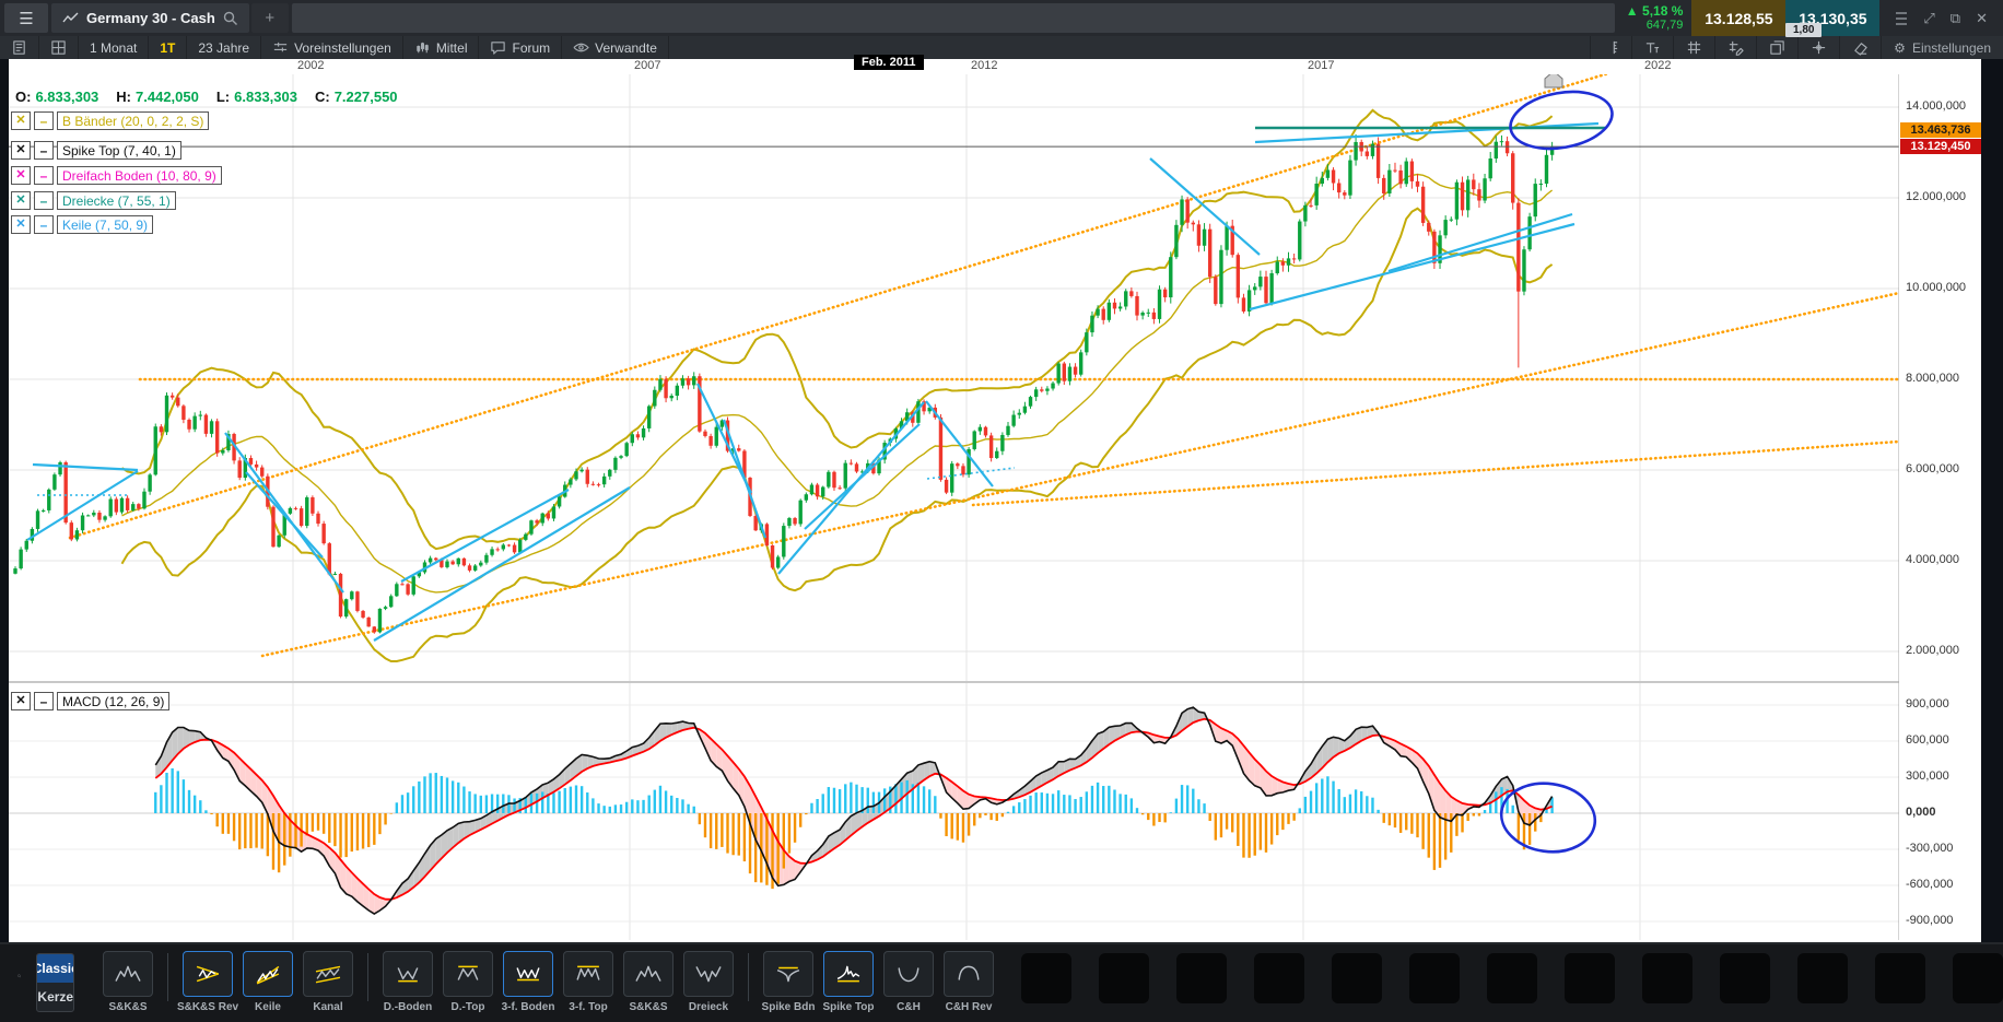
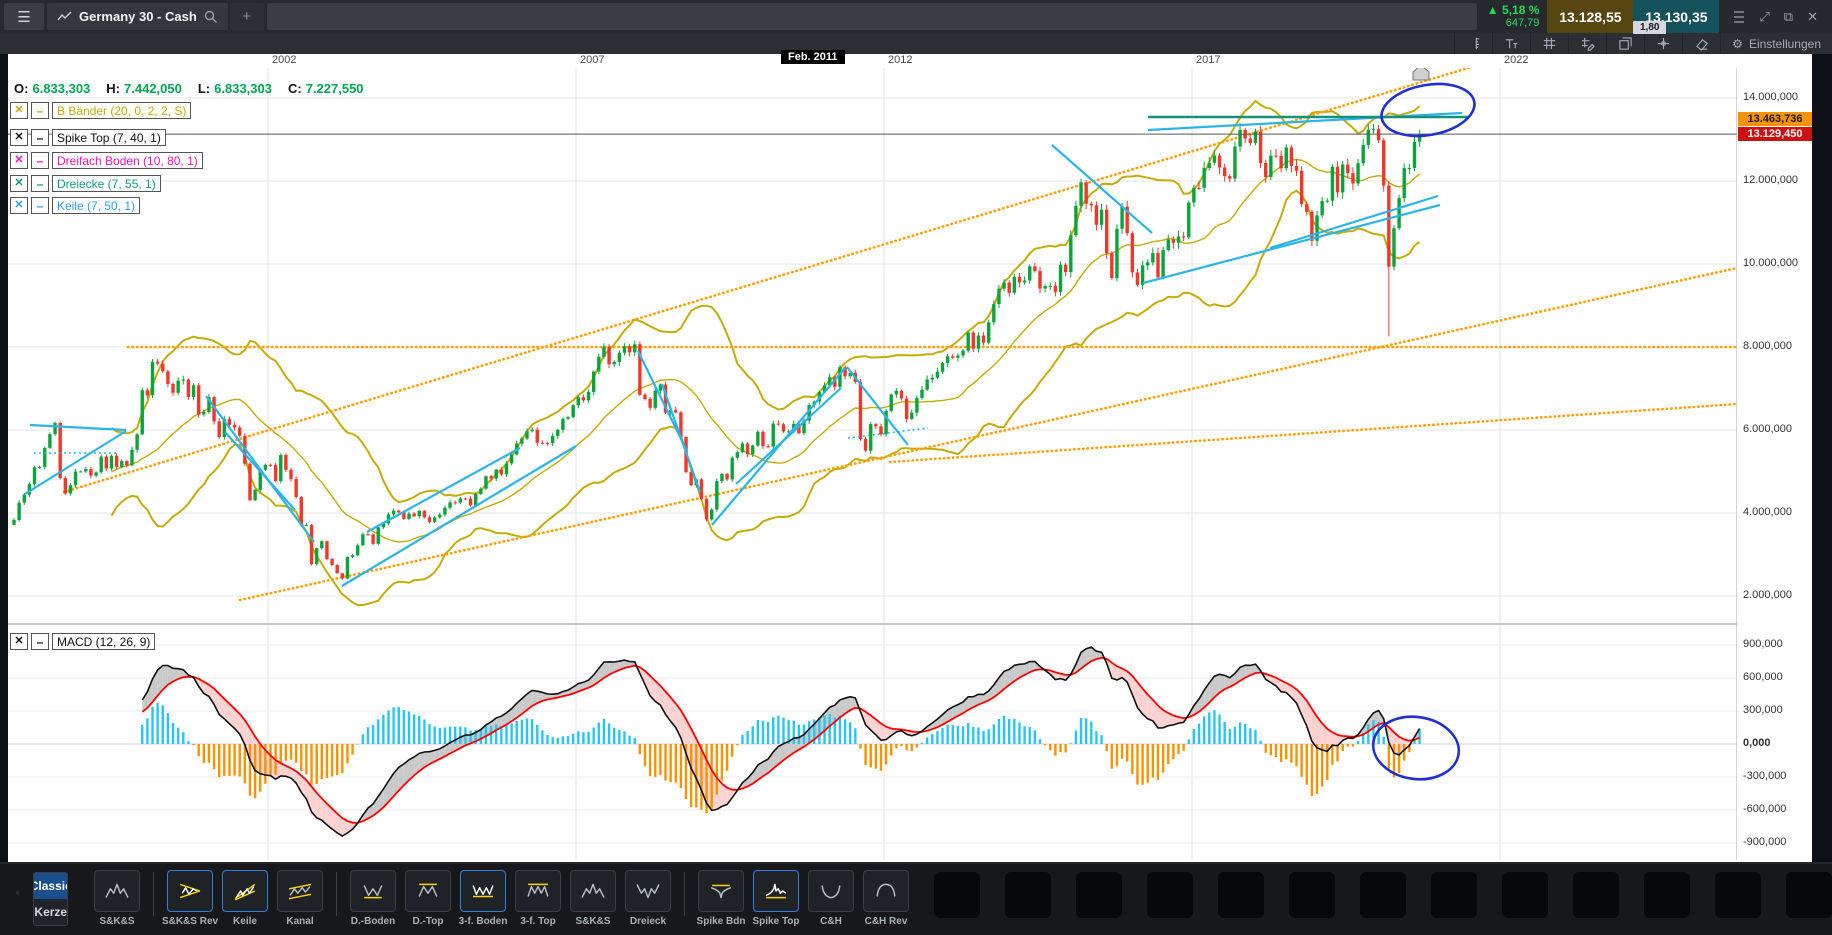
  ☰
  Germany 30 - Cash
  +
  ▲ 5,18 %
  647,79
  13.128,55
  13.130,35
  ⤢
  ⧉
  ✕
  1,80
- 1 Monat
- 1T
- 23 Jahre
- Voreinstellungen
- Mittel
- Forum
- Verwandte
  ⚙
  Einstellungen
  2002
  2007
  2012
  2017
  2022
  Feb. 2011
  14.000,000
  12.000,000
  10.000,000
  8.000,000
  6.000,000
  4.000,000
  2.000,000
  900,000
  600,000
  300,000
  0,000
  -300,000
  -600,000
  -900,000
  13.463,736
  13.129,450
  O: 6.833,303
  H: 7.442,050
  L: 6.833,303
  C: 7.227,550
  ✕
  –
  B Bänder (20, 0, 2, 2, S)
  ✕
  –
  Spike Top (7, 40, 1)
  ✕
  –
- Dreifach Boden (10, 80, 9)
+ Dreifach Boden (10, 80, 1)
  ✕
  –
  Dreiecke (7, 55, 1)
  ✕
  –
- Keile (7, 50, 9)
+ Keile (7, 50, 1)
  ✕
  –
  MACD (12, 26, 9)
  Classi
  Kerze
  S&K&S
  S&K&S Rev
  Keile
  Kanal
  D.-Boden
  D.-Top
  3-f. Boden
  3-f. Top
  S&K&S
  Dreieck
  Spike Bdn
  Spike Top
  C&H
  C&H Rev
